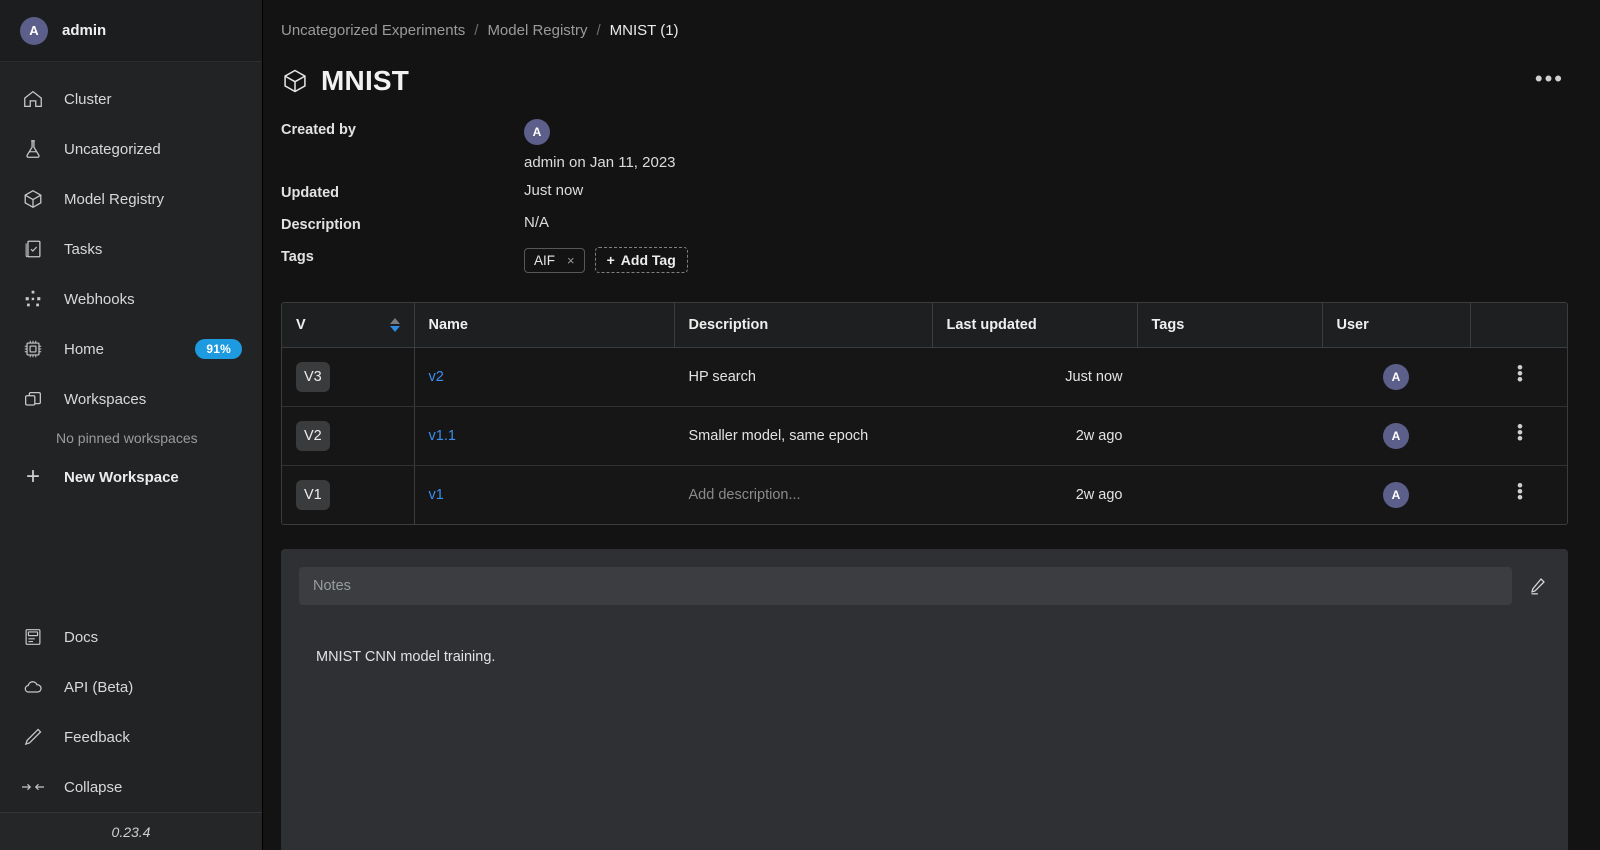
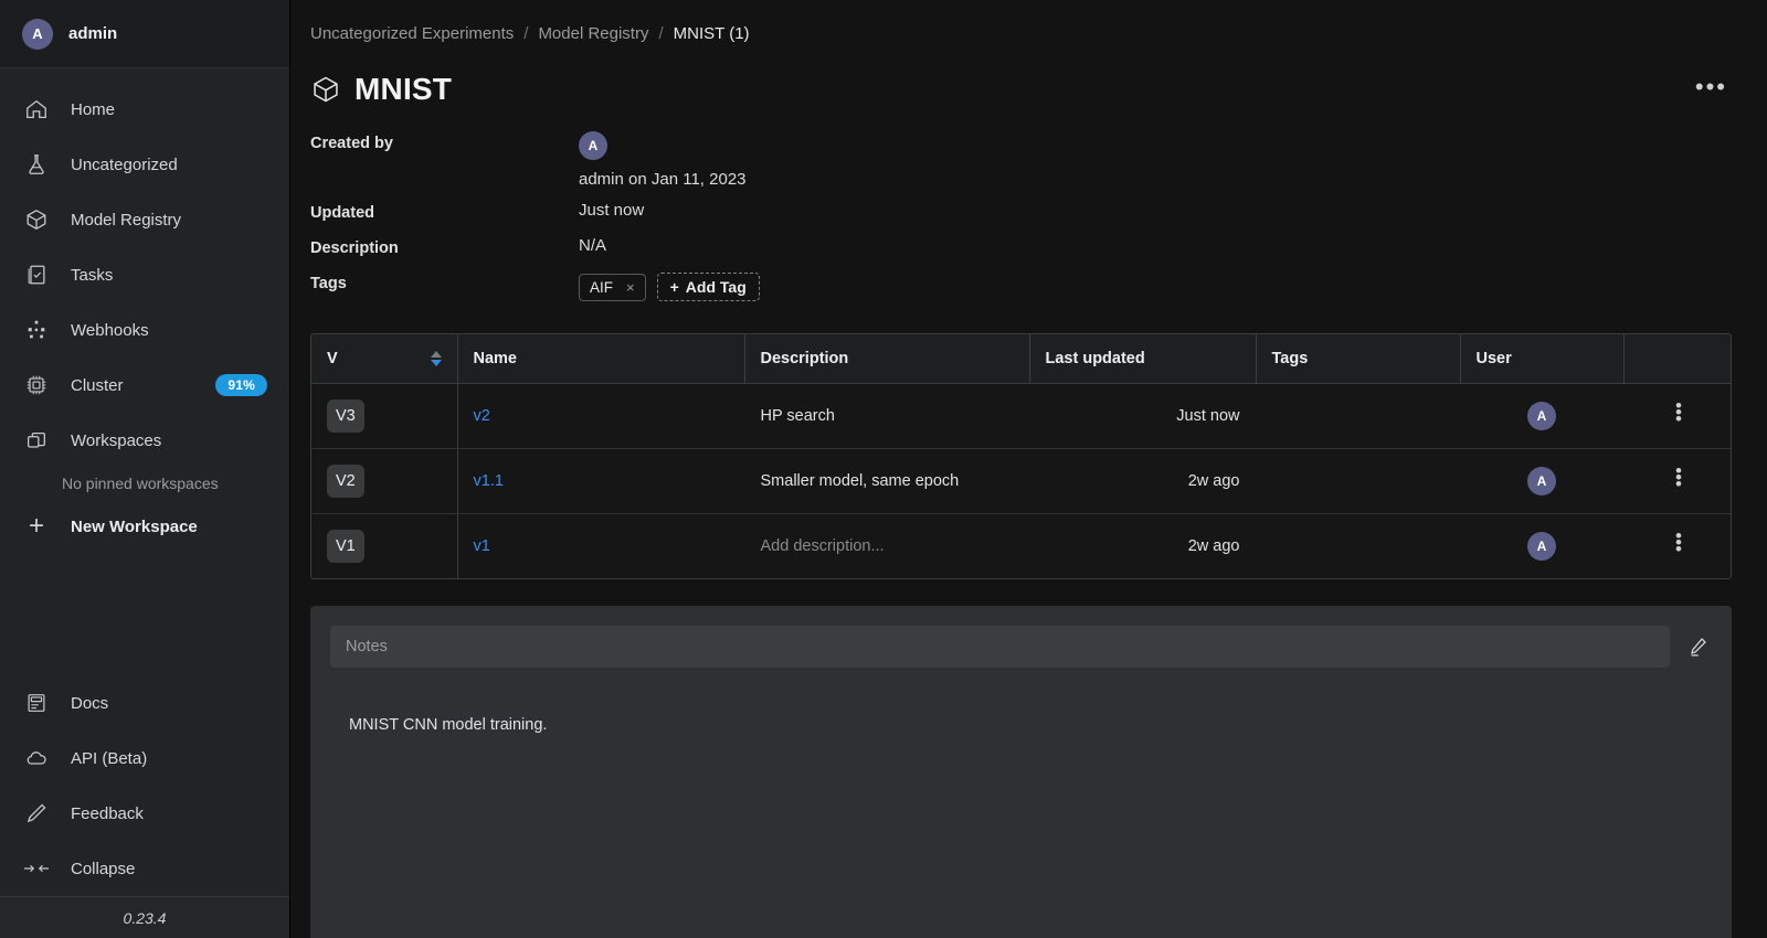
  A
  admin
- Cluster
+ Home
  Uncategorized
  Model Registry
  Tasks
  Webhooks
- Home
+ Cluster
  91%
  Workspaces
  No pinned workspaces
  +
  New Workspace
  Docs
  API (Beta)
  Feedback
  Collapse
  0.23.4
  Uncategorized Experiments
  /
  Model Registry
  /
  MNIST (1)
  MNIST
  •••
  Created by
  A
  admin on Jan 11, 2023
  Updated
  Just now
  Description
  N/A
  Tags
  AIF
  ×
  +
  Add Tag
  V	Name	Description	Last updated	Tags	User
  V3	v2	HP search	Just now		A	•••
  V2	v1.1	Smaller model, same epoch	2w ago		A	•••
  V1	v1	Add description...	2w ago		A	•••
  Notes
  MNIST CNN model training.
